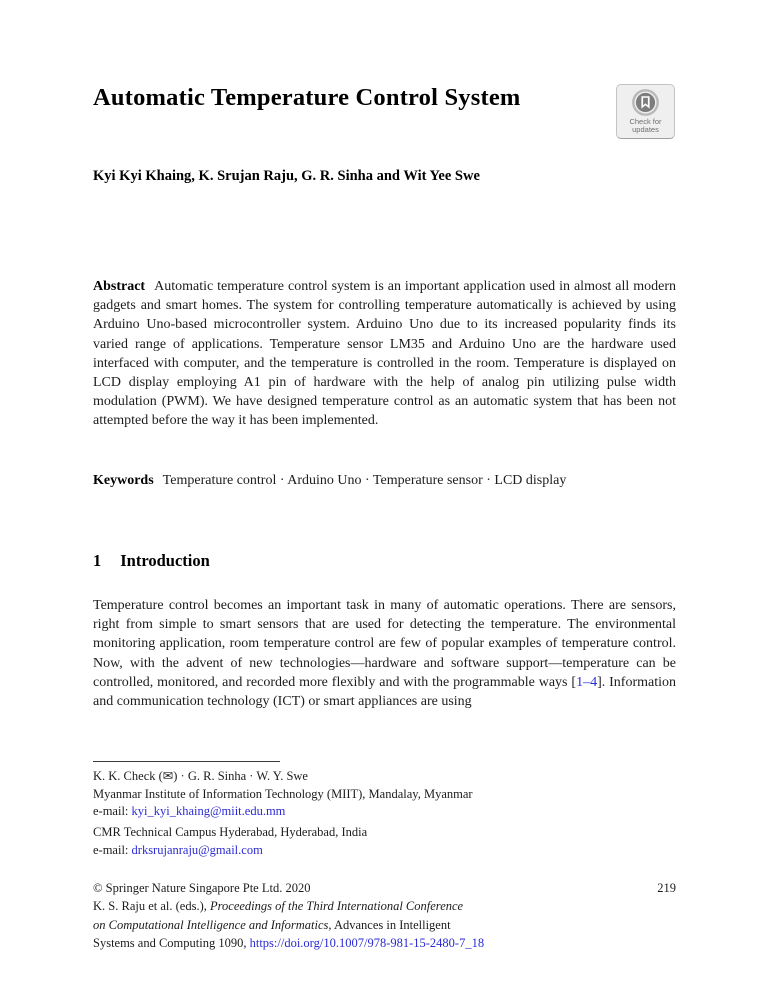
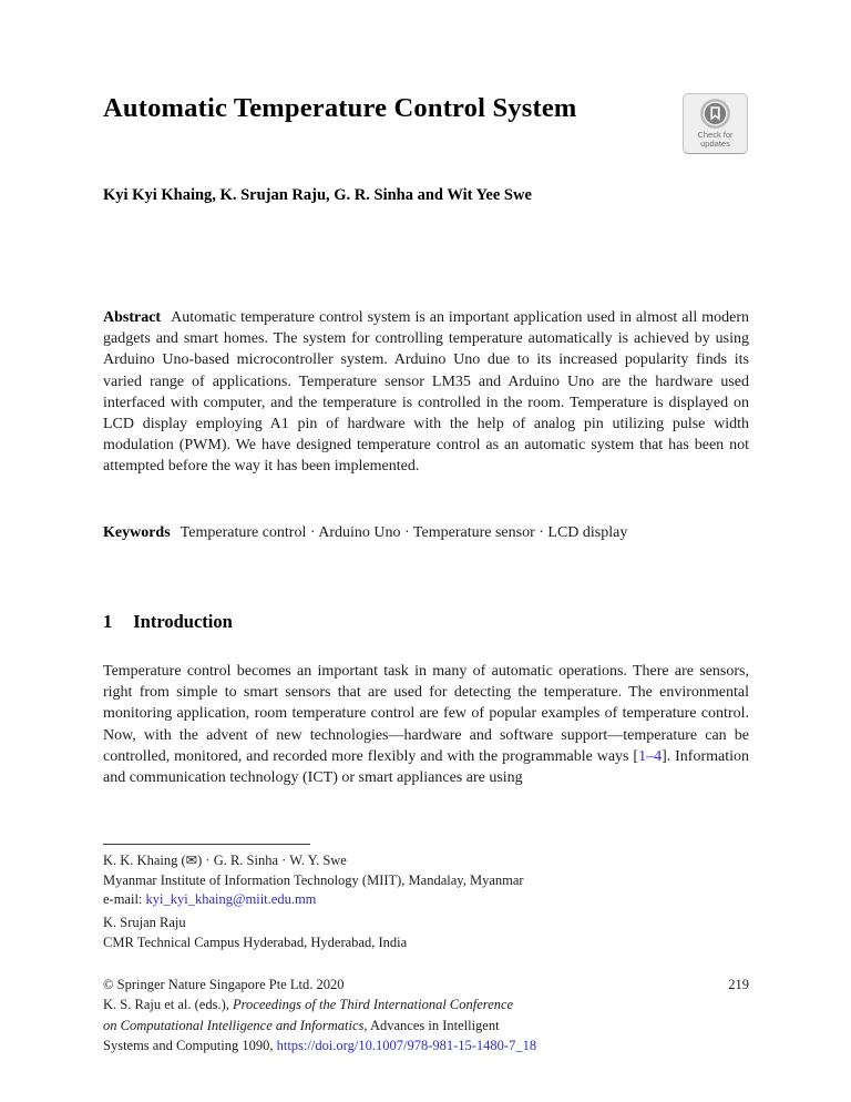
  Automatic Temperature Control System
  Check for
  updates
  Kyi Kyi Khaing, K. Srujan Raju, G. R. Sinha and Wit Yee Swe
  Abstract Automatic temperature control system is an important application used in almost all modern gadgets and smart homes. The system for controlling temperature automatically is achieved by using Arduino Uno-based microcontroller system. Arduino Uno due to its increased popularity finds its varied range of applications. Temperature sensor LM35 and Arduino Uno are the hardware used interfaced with computer, and the temperature is controlled in the room. Temperature is displayed on LCD display employing A1 pin of hardware with the help of analog pin utilizing pulse width modulation (PWM). We have designed temperature control as an automatic system that has been not attempted before the way it has been implemented.
  Keywords Temperature control · Arduino Uno · Temperature sensor · LCD display
  1 Introduction
  Temperature control becomes an important task in many of automatic operations. There are sensors, right from simple to smart sensors that are used for detecting the temperature. The environmental monitoring application, room temperature control are few of popular examples of temperature control. Now, with the advent of new technologies—hardware and software support—temperature can be controlled, monitored, and recorded more flexibly and with the programmable ways [1–4]. Information and communication technology (ICT) or smart appliances are using
- K. K. Check (✉) · G. R. Sinha · W. Y. Swe
+ K. K. Khaing (✉) · G. R. Sinha · W. Y. Swe
  Myanmar Institute of Information Technology (MIIT), Mandalay, Myanmar
  e-mail: kyi_kyi_khaing@miit.edu.mm
+ K. Srujan Raju
  CMR Technical Campus Hyderabad, Hyderabad, India
- e-mail: drksrujanraju@gmail.com
  © Springer Nature Singapore Pte Ltd. 2020
  219
  K. S. Raju et al. (eds.), Proceedings of the Third International Conference
  on Computational Intelligence and Informatics, Advances in Intelligent
- Systems and Computing 1090, https://doi.org/10.1007/978-981-15-2480-7_18
+ Systems and Computing 1090, https://doi.org/10.1007/978-981-15-1480-7_18
